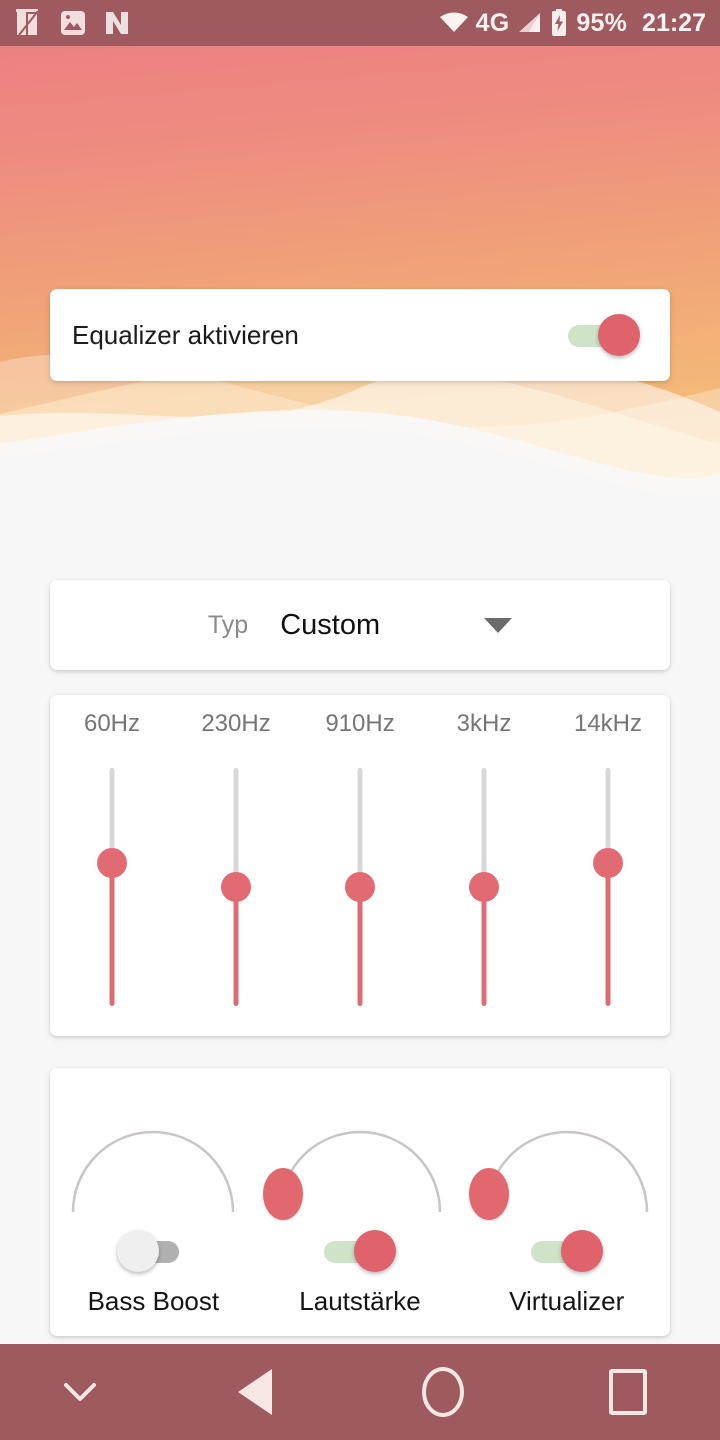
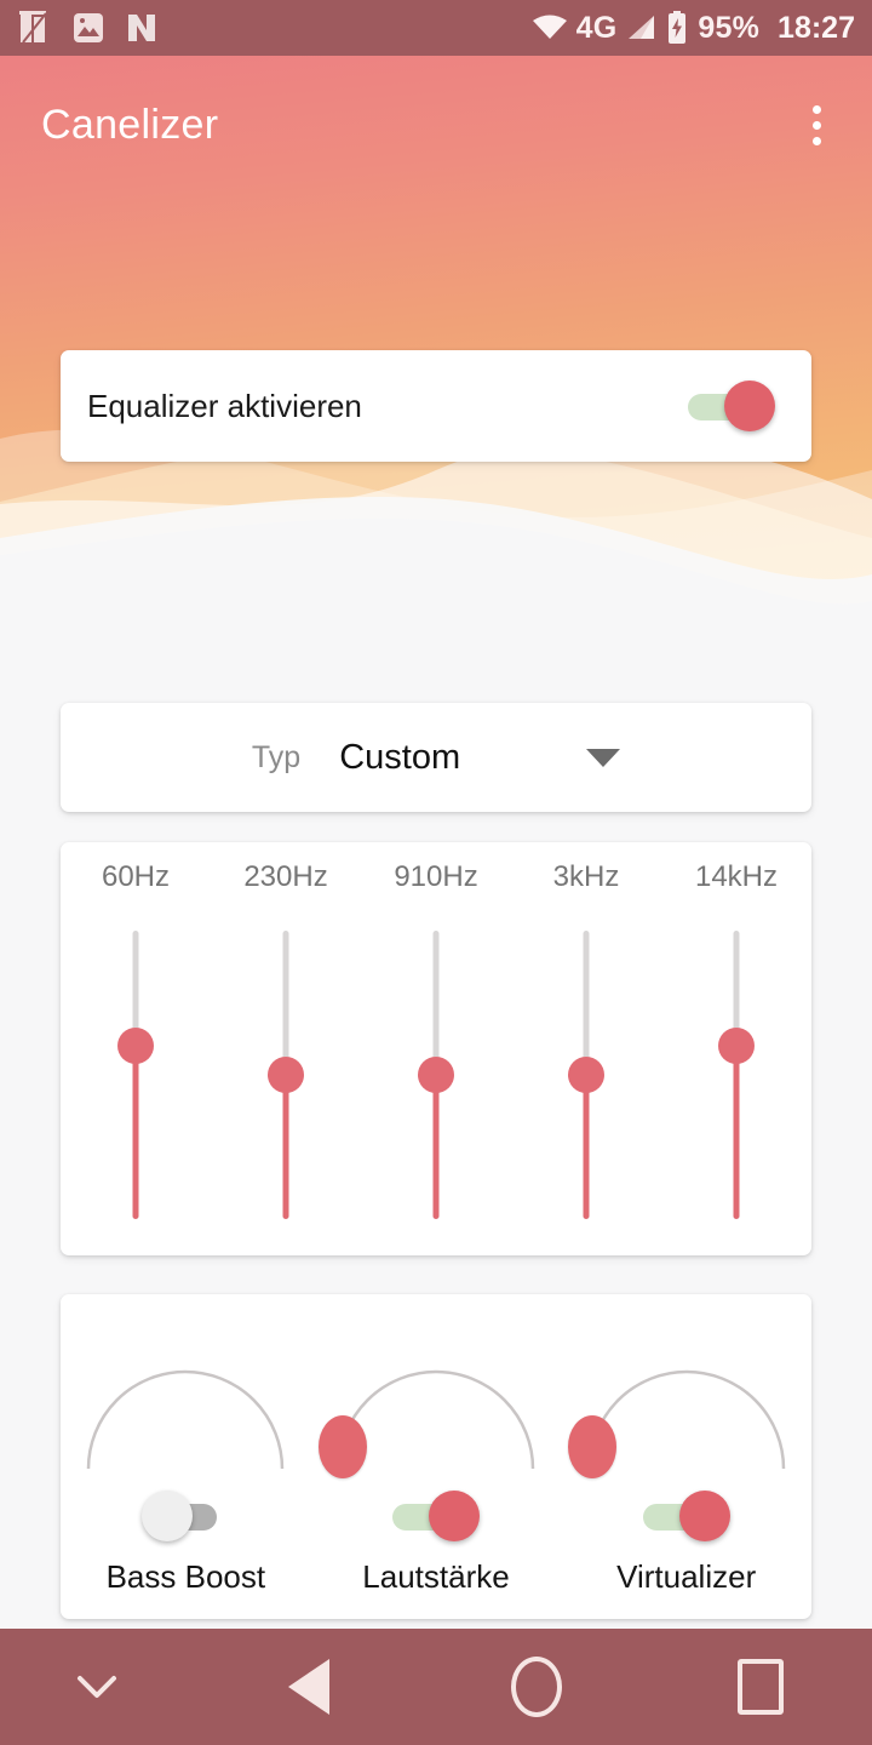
  4G
  95%
- 21:27
+ 18:27
+ Canelizer
  Equalizer aktivieren
  Typ
  Custom
  60Hz
  230Hz
  910Hz
  3kHz
  14kHz
  Bass Boost
  Lautstärke
  Virtualizer
